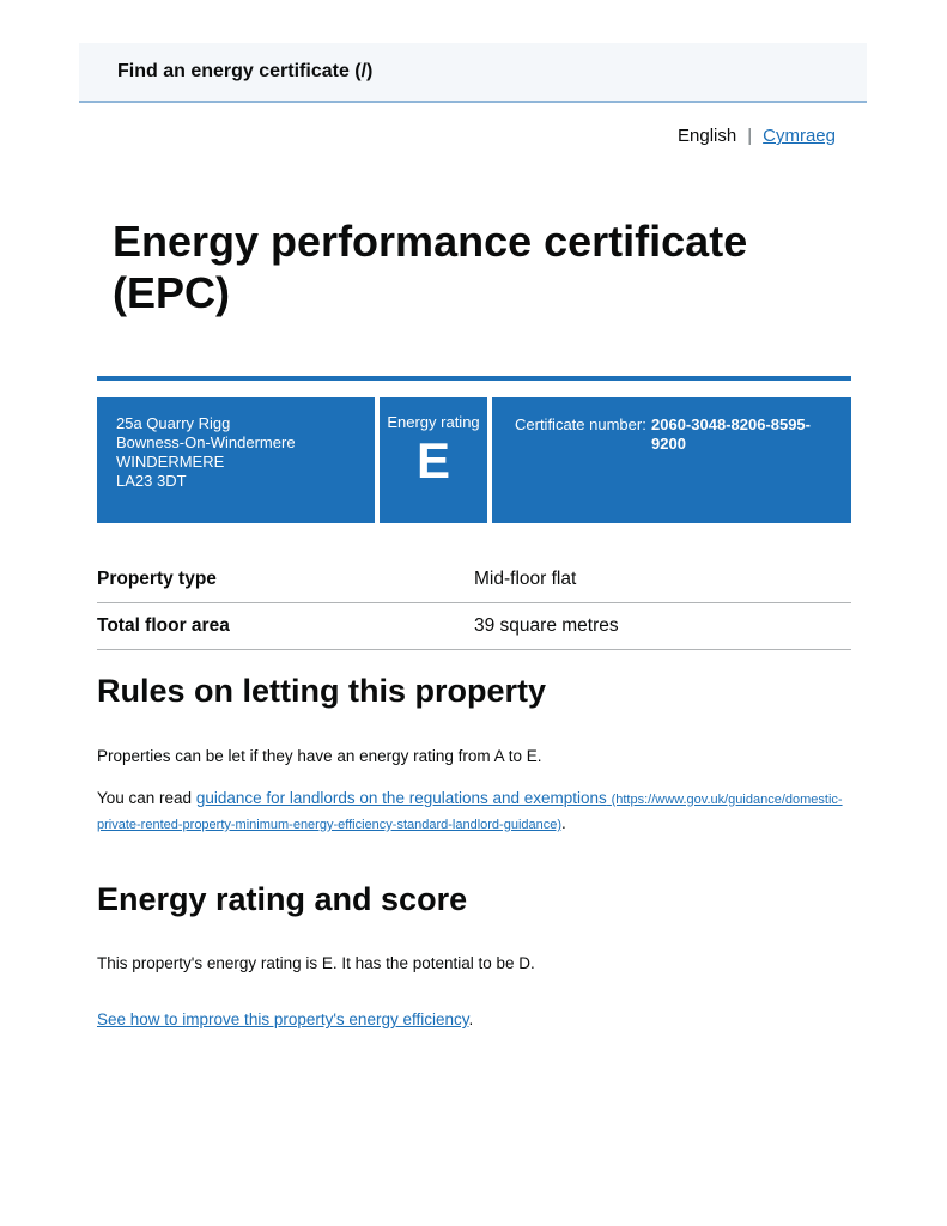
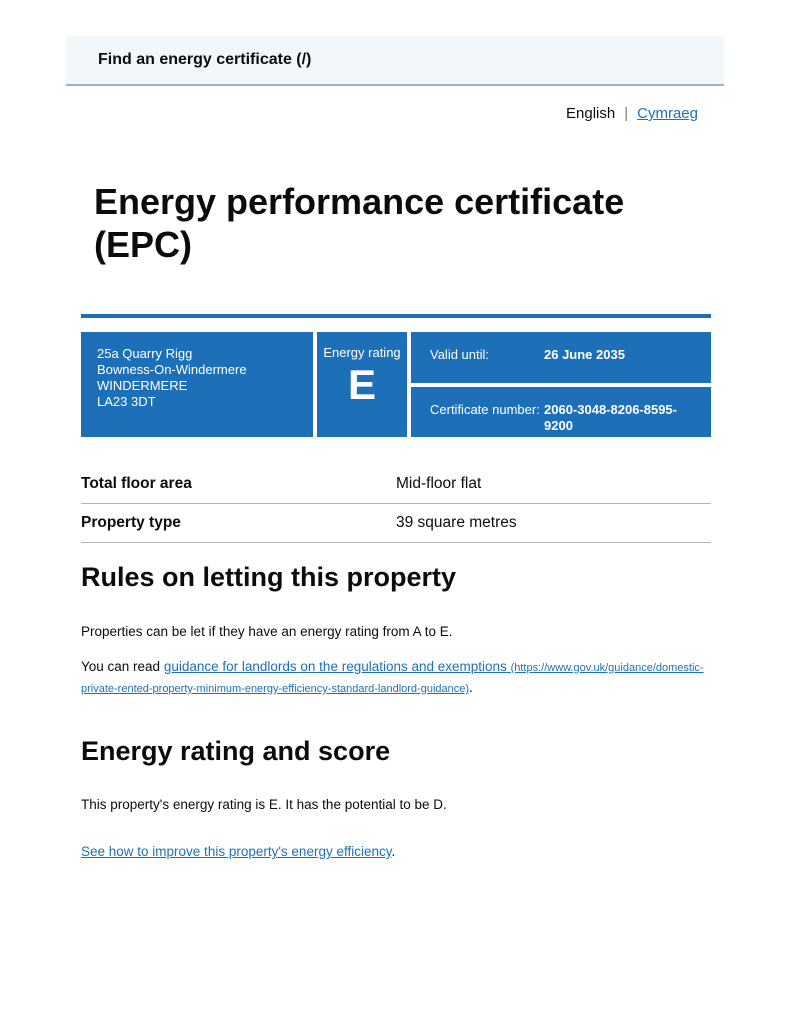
  Find an energy certificate (/)
  English | Cymraeg
  Energy performance certificate (EPC)
  25a Quarry Rigg
  Bowness-On-Windermere
  WINDERMERE
  LA23 3DT
  Energy rating
  E
+ Valid until:
+ 26 June 2035
  Certificate number:
  2060-3048-8206-8595-9200
- Property type
+ Total floor area
  Mid-floor flat
- Total floor area
+ Property type
  39 square metres
  Rules on letting this property
  Properties can be let if they have an energy rating from A to E.
  You can read guidance for landlords on the regulations and exemptions (https://www.gov.uk/guidance/domestic-private-rented-property-minimum-energy-efficiency-standard-landlord-guidance).
  Energy rating and score
  This property's energy rating is E. It has the potential to be D.
  See how to improve this property's energy efficiency.
